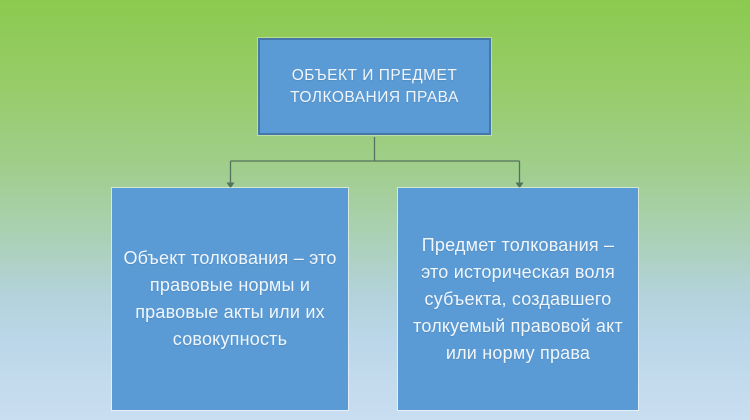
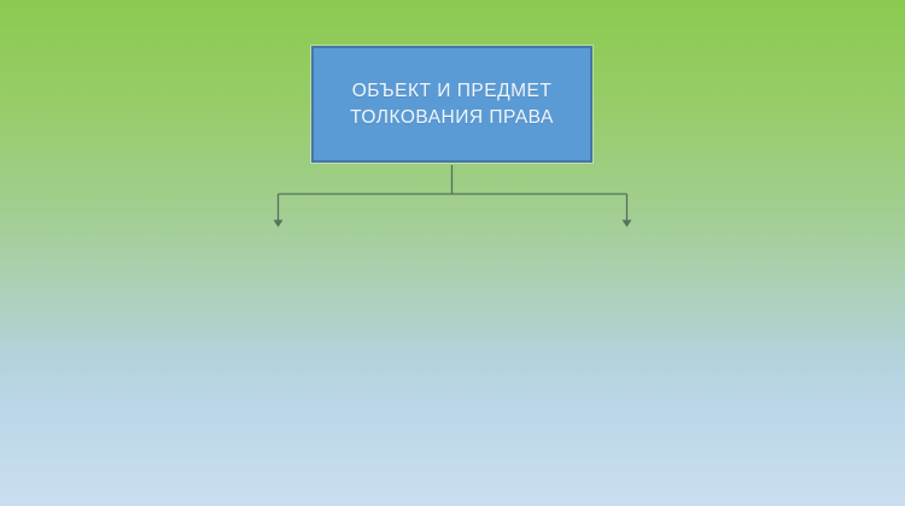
  ОБЪЕКТ И ПРЕДМЕТ
  ТОЛКОВАНИЯ ПРАВА
- Объект толкования – это
- правовые нормы и
- правовые акты или их
- совокупность
- Предмет толкования –
- это историческая воля
- субъекта, создавшего
- толкуемый правовой акт
- или норму права
